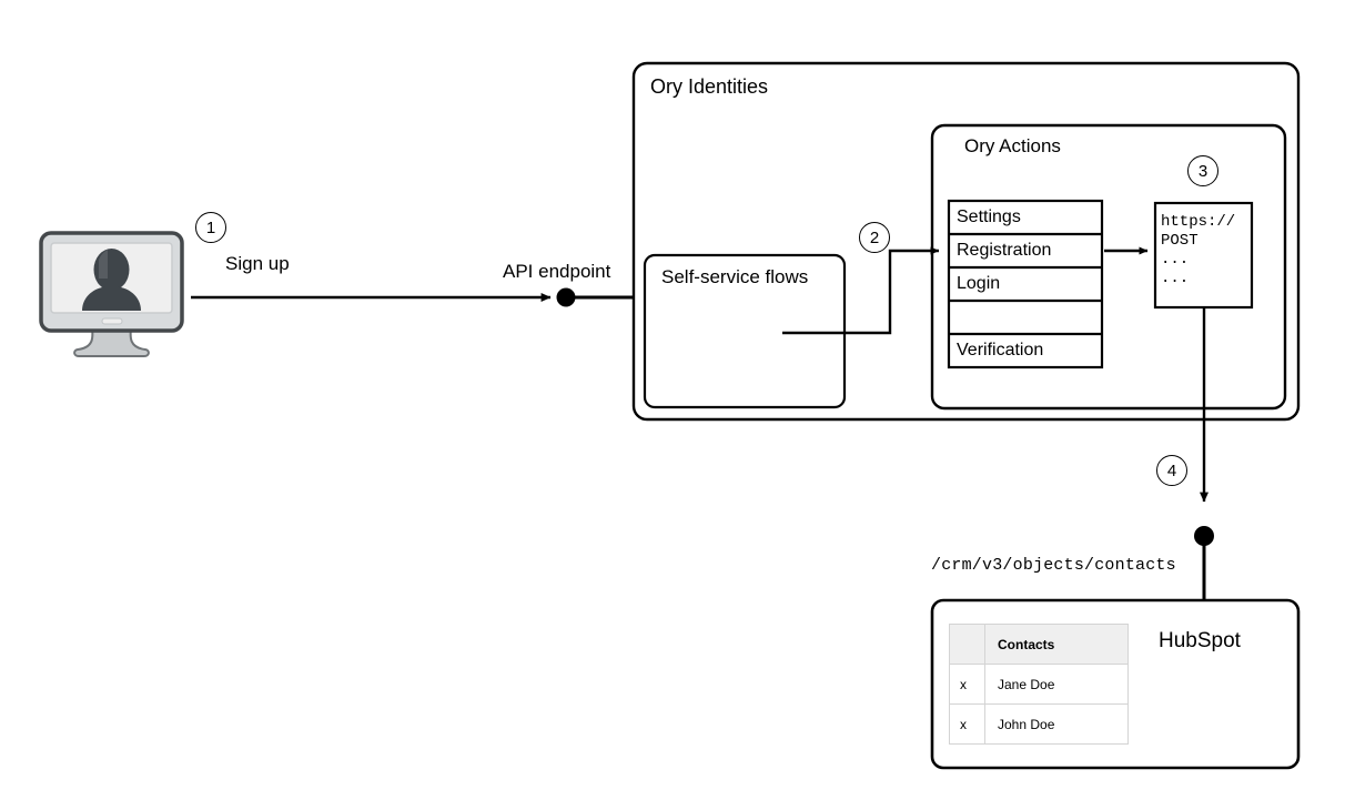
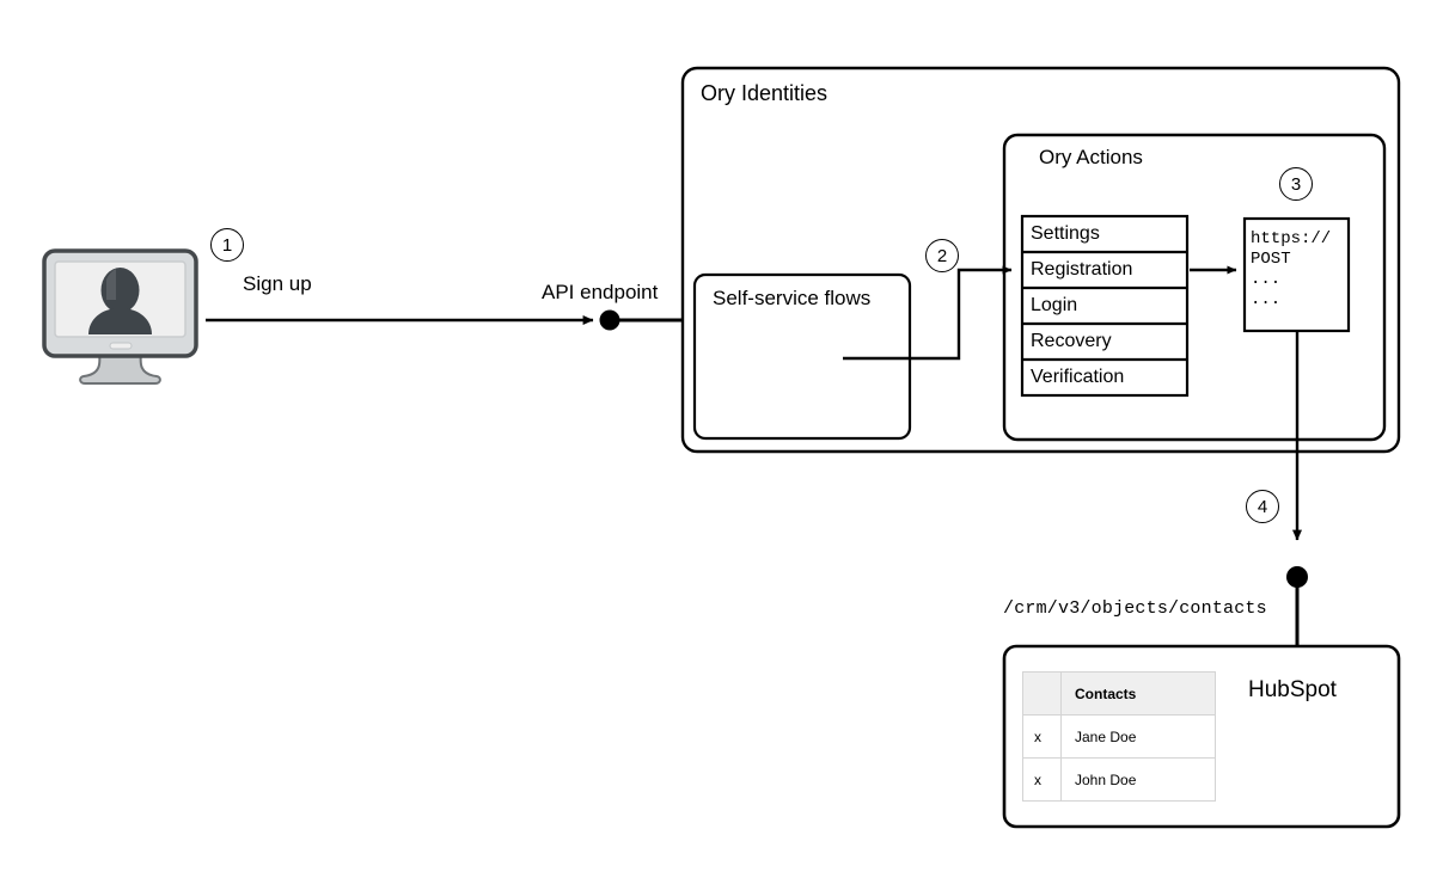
  Sign up
  API endpoint
  Ory Identities
  Ory Actions
  Self-service flows
  HubSpot
  /crm/v3/objects/contacts
  Settings
  Registration
  Login
+ Recovery
  Verification
  https://
  POST
  ...
  ...
  1
  2
  3
  4
  	Contacts
  x	Jane Doe
  x	John Doe
